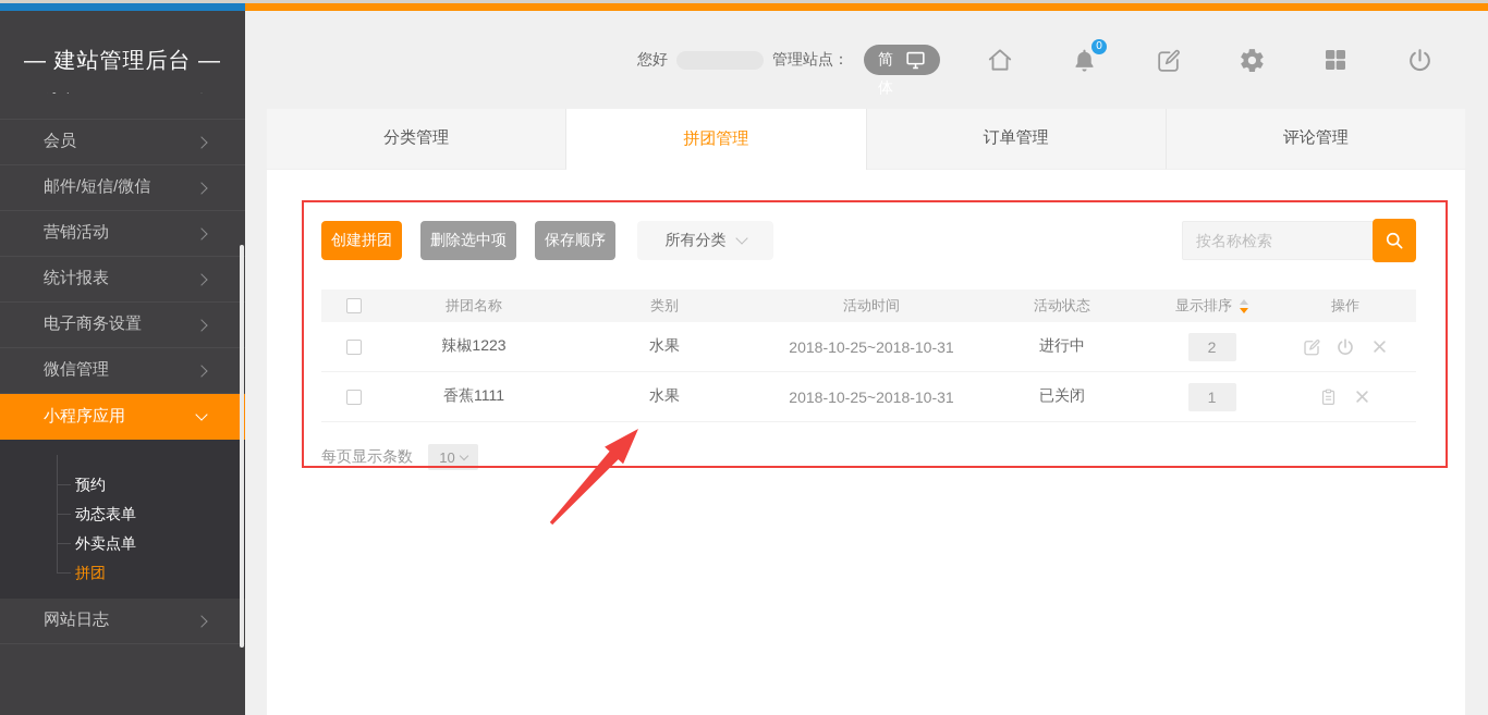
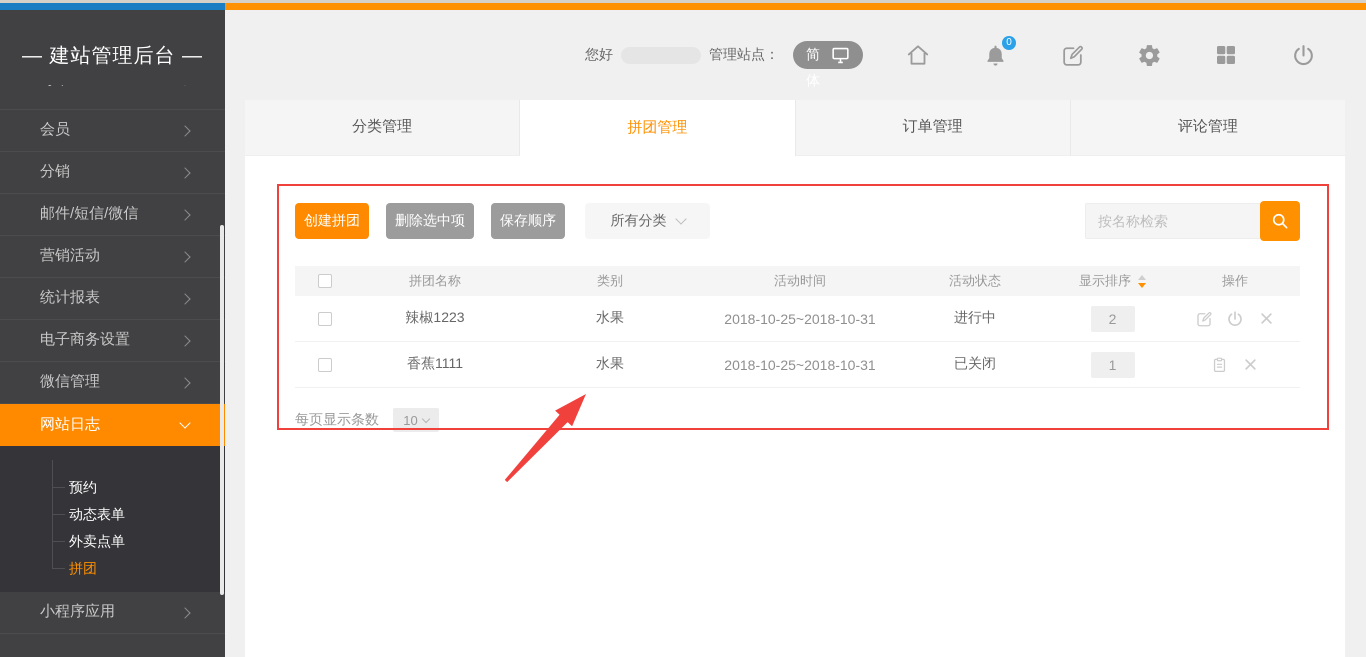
  — 建站管理后台 —
  会员
+ 分销
  邮件/短信/微信
  营销活动
  统计报表
  电子商务设置
  微信管理
- 小程序应用
+ 网站日志
  预约
  动态表单
  外卖点单
  拼团
- 网站日志
+ 小程序应用
  您好
  管理站点：
  简
  0
  分类管理
  拼团管理
  订单管理
  评论管理
  创建拼团
  删除选中项
  保存顺序
  所有分类
  按名称检索
  拼团名称
  类别
  活动时间
  活动状态
  显示排序
  操作
  辣椒1223
  水果
  2018-10-25~2018-10-31
  进行中
  2
  香蕉1111
  水果
  2018-10-25~2018-10-31
  已关闭
  1
  每页显示条数
  10
